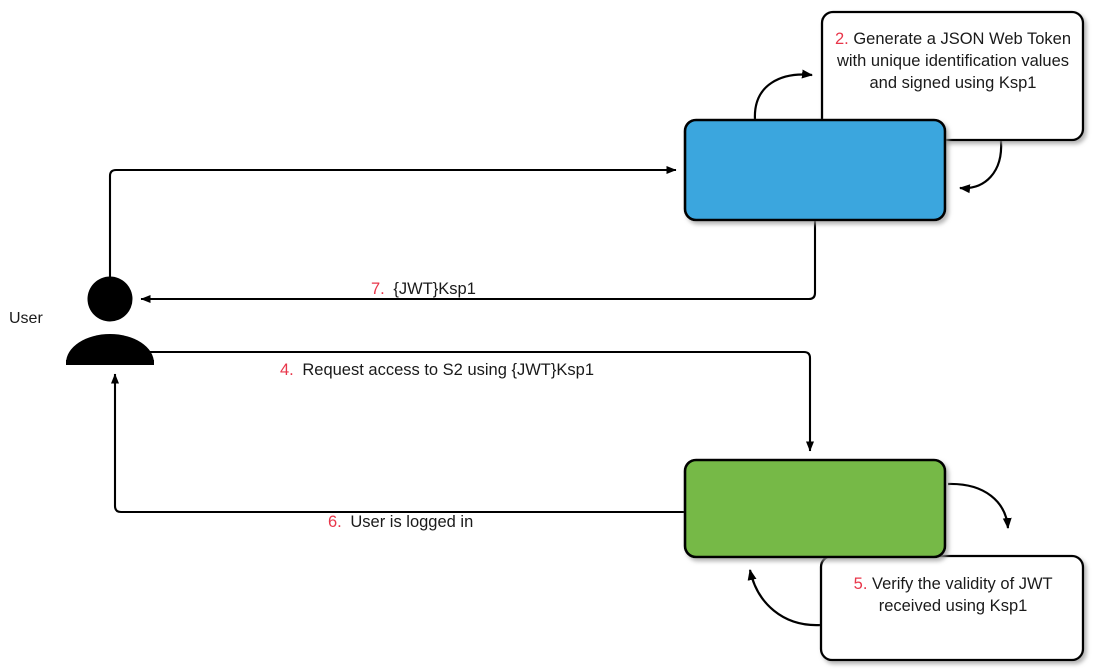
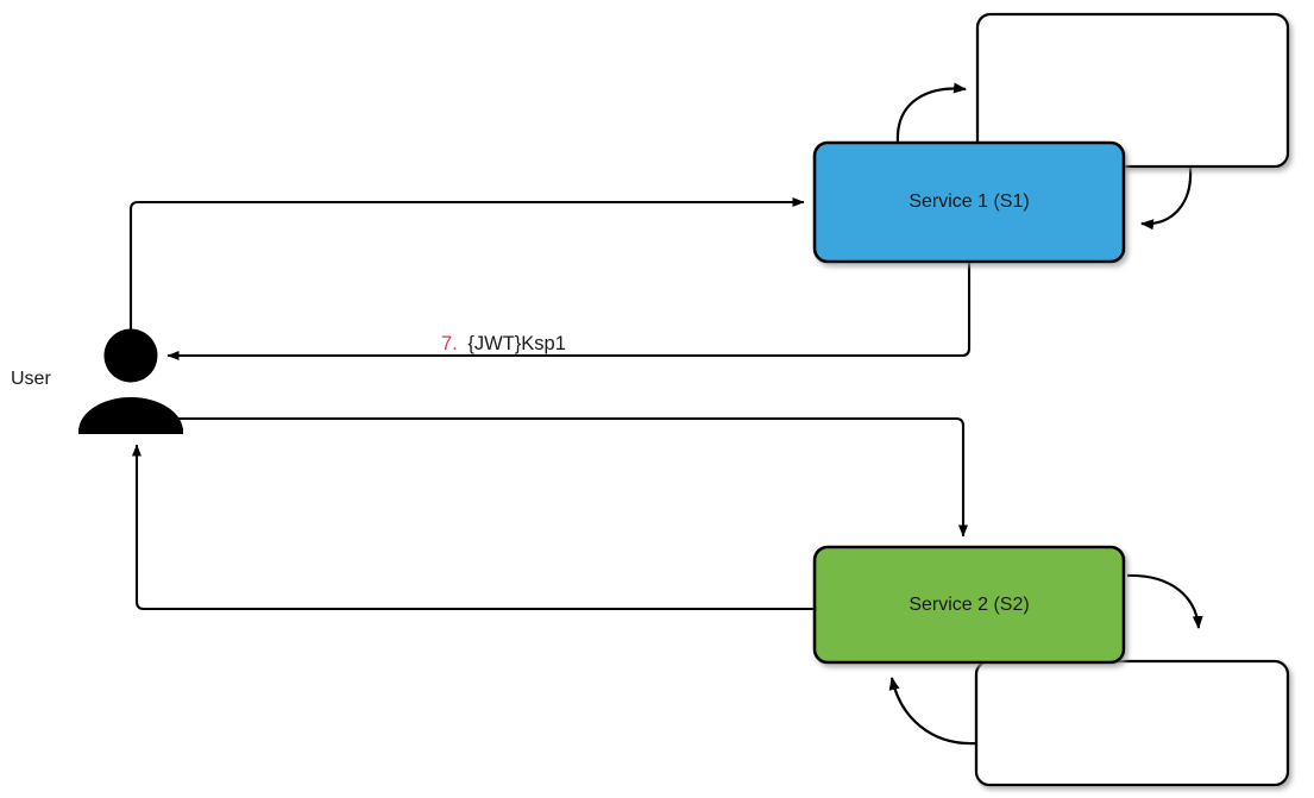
  User
+ Service 1 (S1)
+ Service 2 (S2)
  7. {JWT}Ksp1
- 4. Request access to S2 using {JWT}Ksp1
- 6. User is logged in
- 2. Generate a JSON Web Token with unique identification values and signed using Ksp1
- 5. Verify the validity of JWT received using Ksp1
